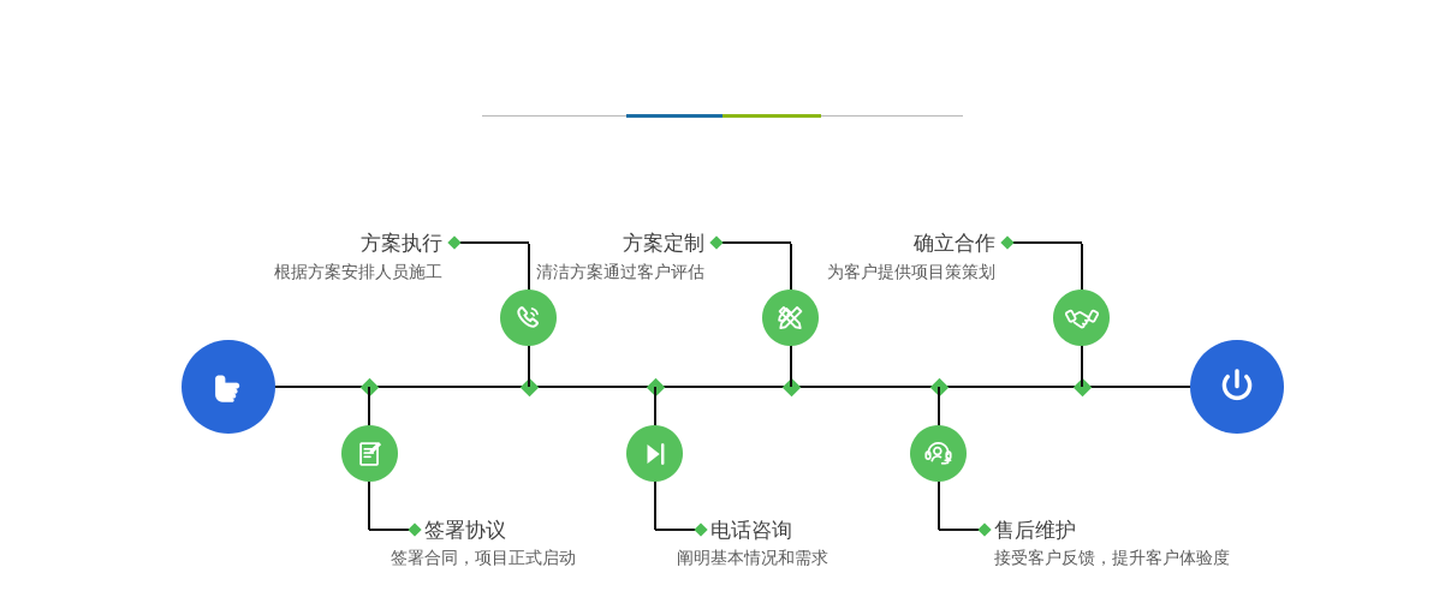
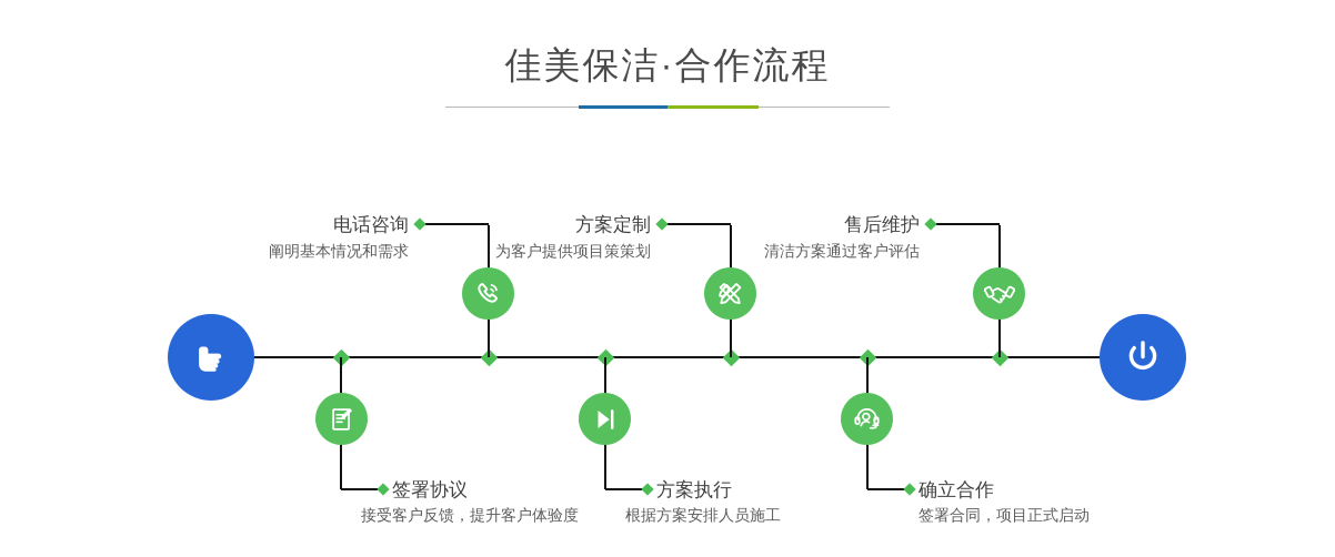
+ 佳美保洁·合作流程
- 方案执行
+ 电话咨询
- 根据方案安排人员施工
+ 阐明基本情况和需求
  方案定制
- 清洁方案通过客户评估
+ 为客户提供项目策策划
- 确立合作
+ 售后维护
- 为客户提供项目策策划
+ 清洁方案通过客户评估
  签署协议
- 签署合同，项目正式启动
+ 接受客户反馈，提升客户体验度
- 电话咨询
+ 方案执行
- 阐明基本情况和需求
+ 根据方案安排人员施工
- 售后维护
+ 确立合作
- 接受客户反馈，提升客户体验度
+ 签署合同，项目正式启动
